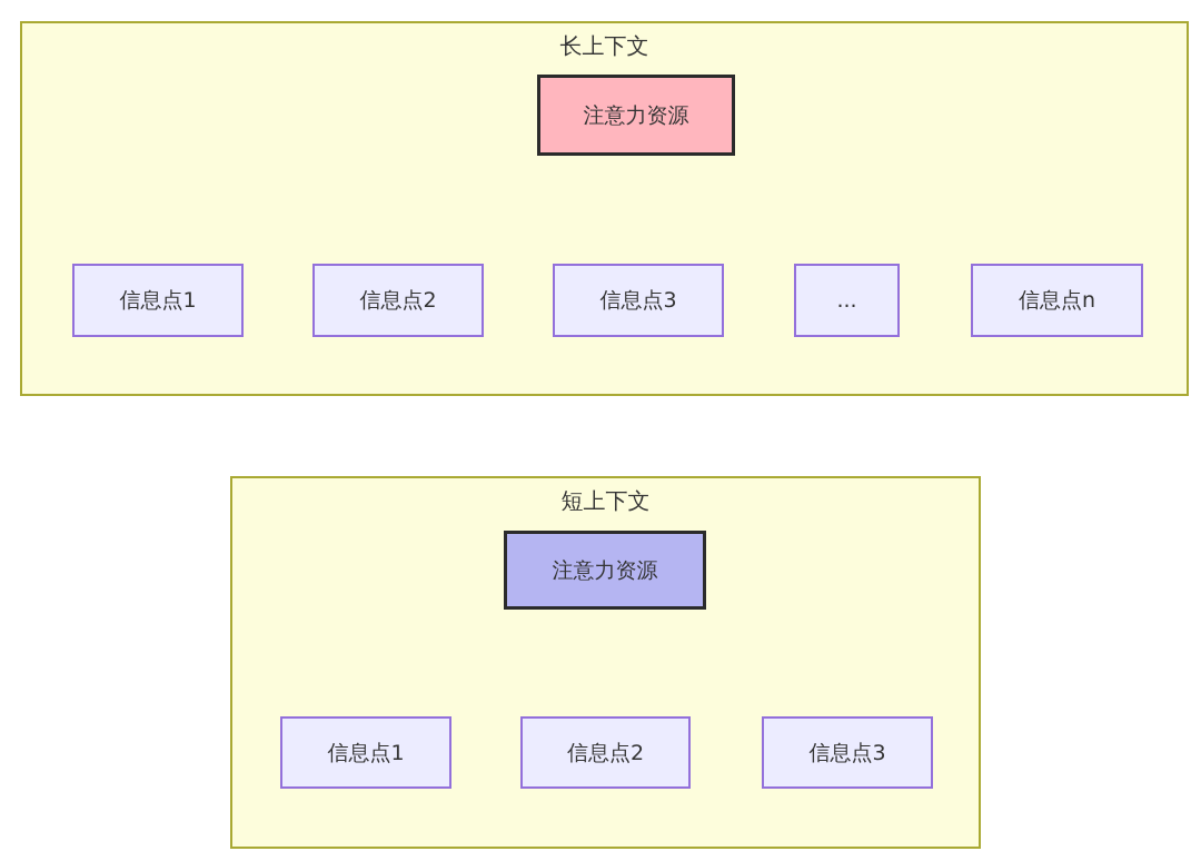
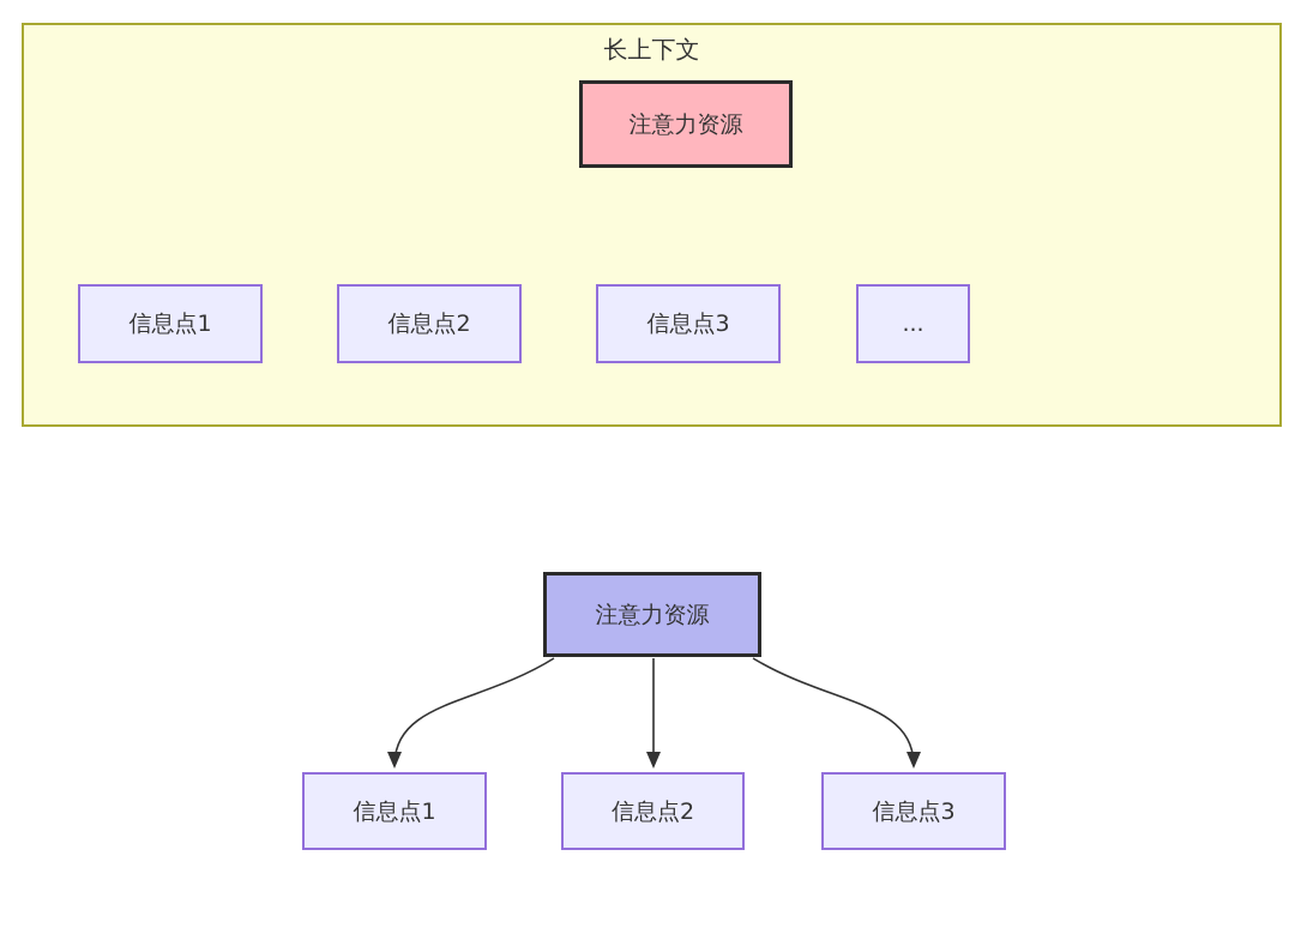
  长上下文
  注意力资源
  信息点1
  信息点2
  信息点3
  ...
- 信息点n
- 短上下文
  注意力资源
  信息点1
  信息点2
  信息点3
